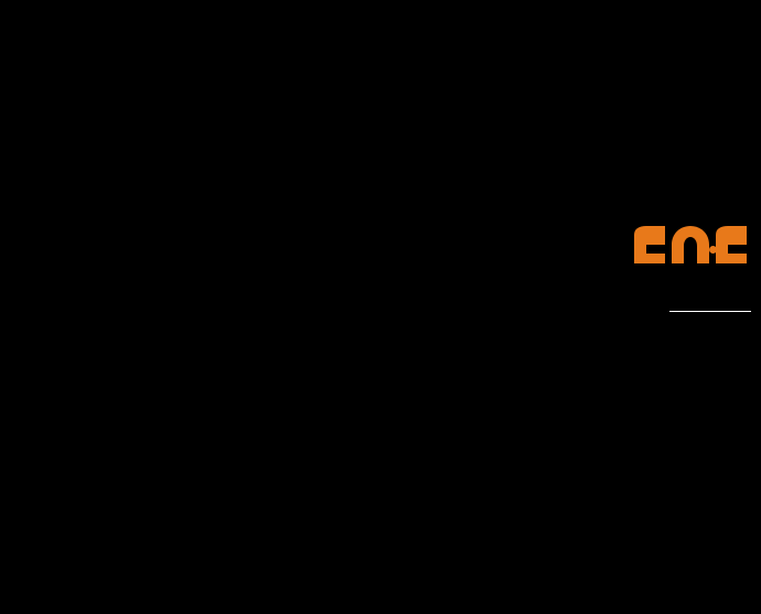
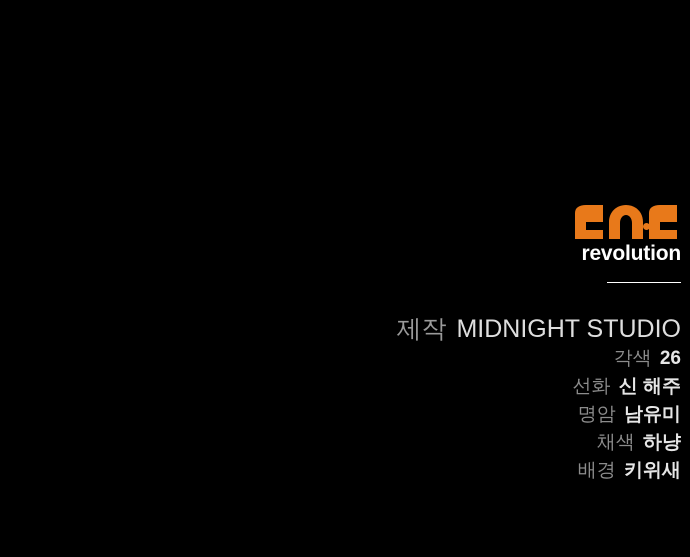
+ revolution
+ 제작 MIDNIGHT STUDIO
+ 각색 26
+ 선화 신 해주
+ 명암 남유미
+ 채색 하냥
+ 배경 키위새
